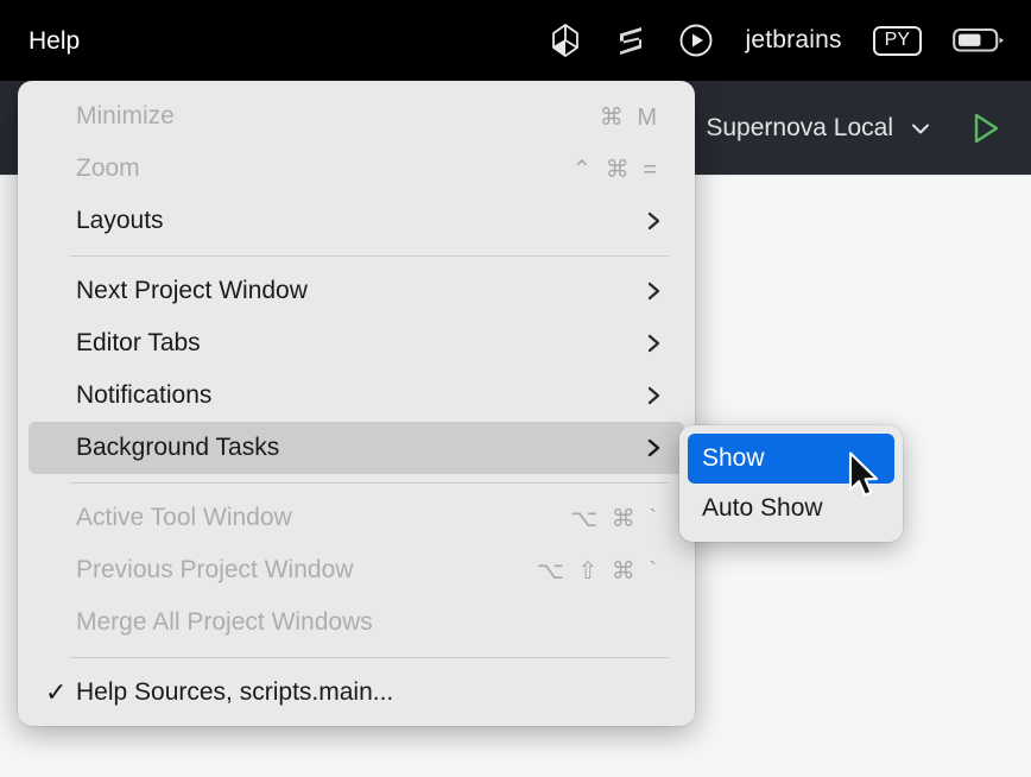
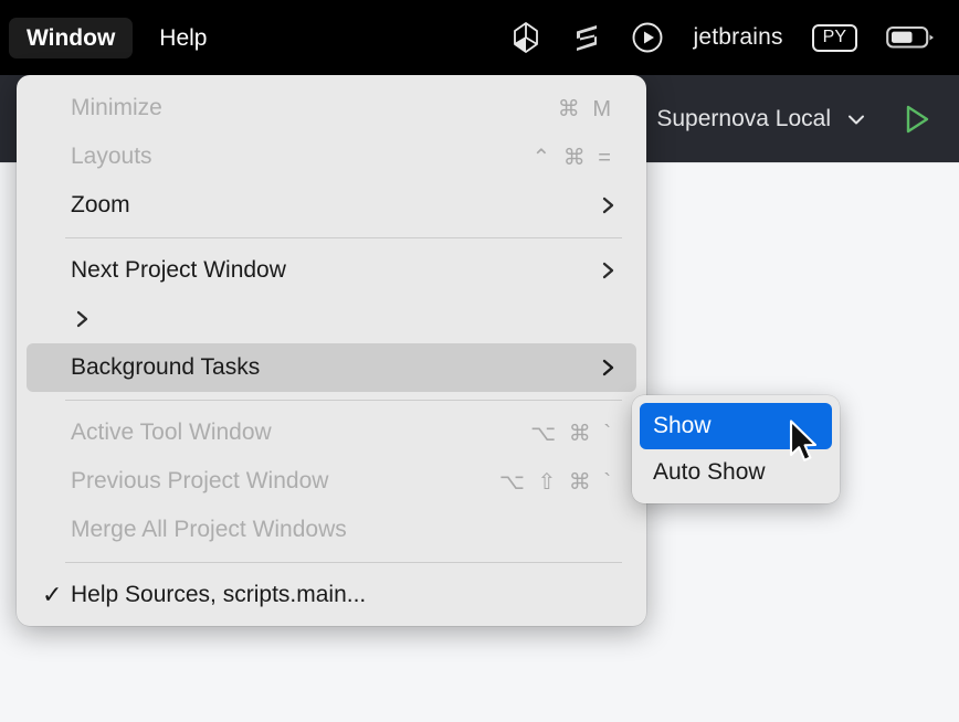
  Supernova Local
+ Window
  Help
  jetbrains
  PY
  Minimize
  ⌘ M
- Zoom
+ Layouts
  ⌃ ⌘ =
- Layouts
+ Zoom
  Next Project Window
- Editor Tabs
- Notifications
  Background Tasks
  Active Tool Window
  ⌥ ⌘ `
  Previous Project Window
  ⌥ ⇧ ⌘ `
  Merge All Project Windows
  ✓
  Help Sources, scripts.main...
  Show
  Auto Show
